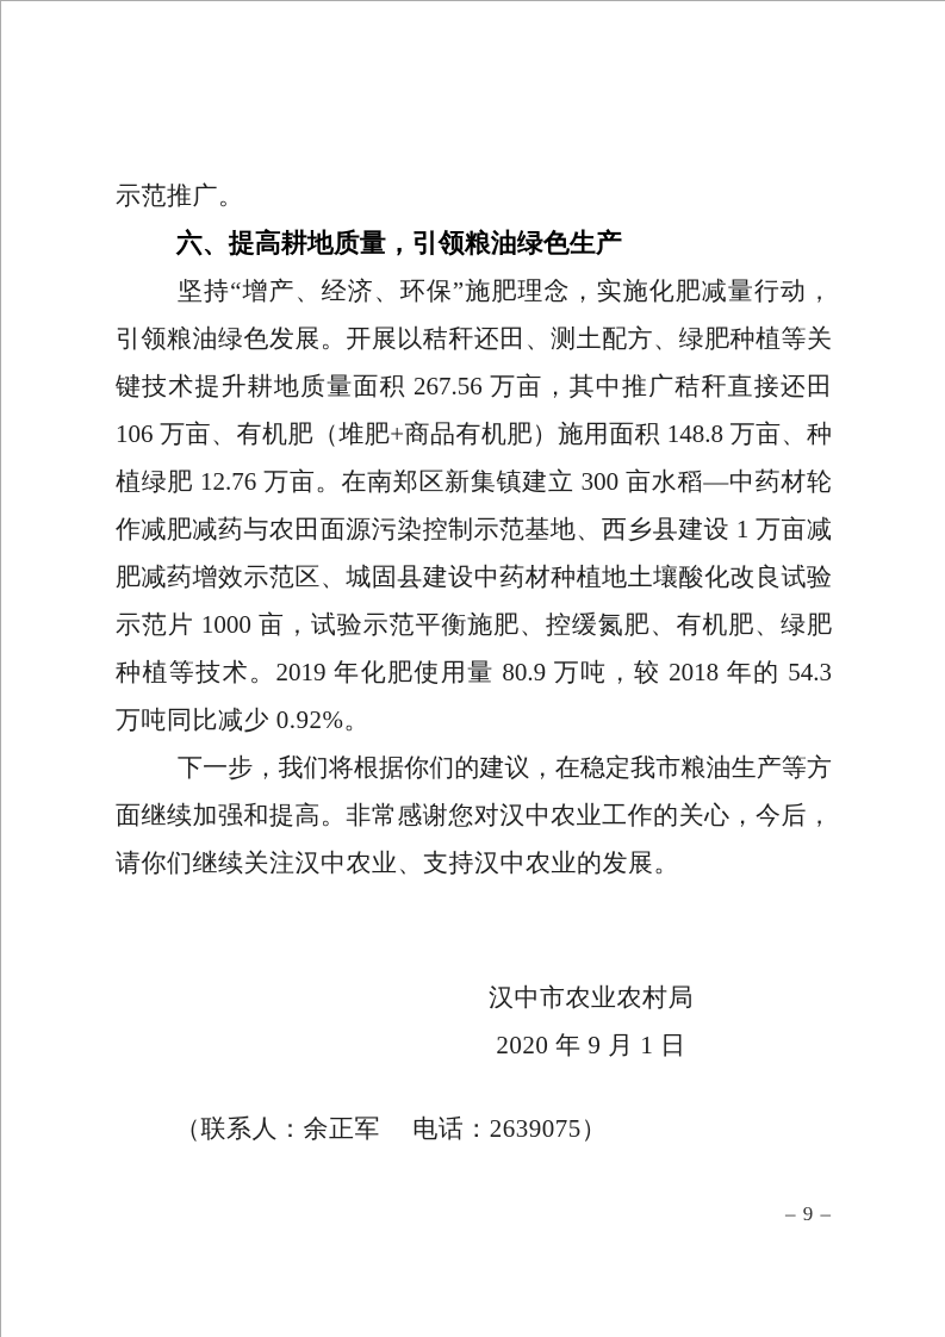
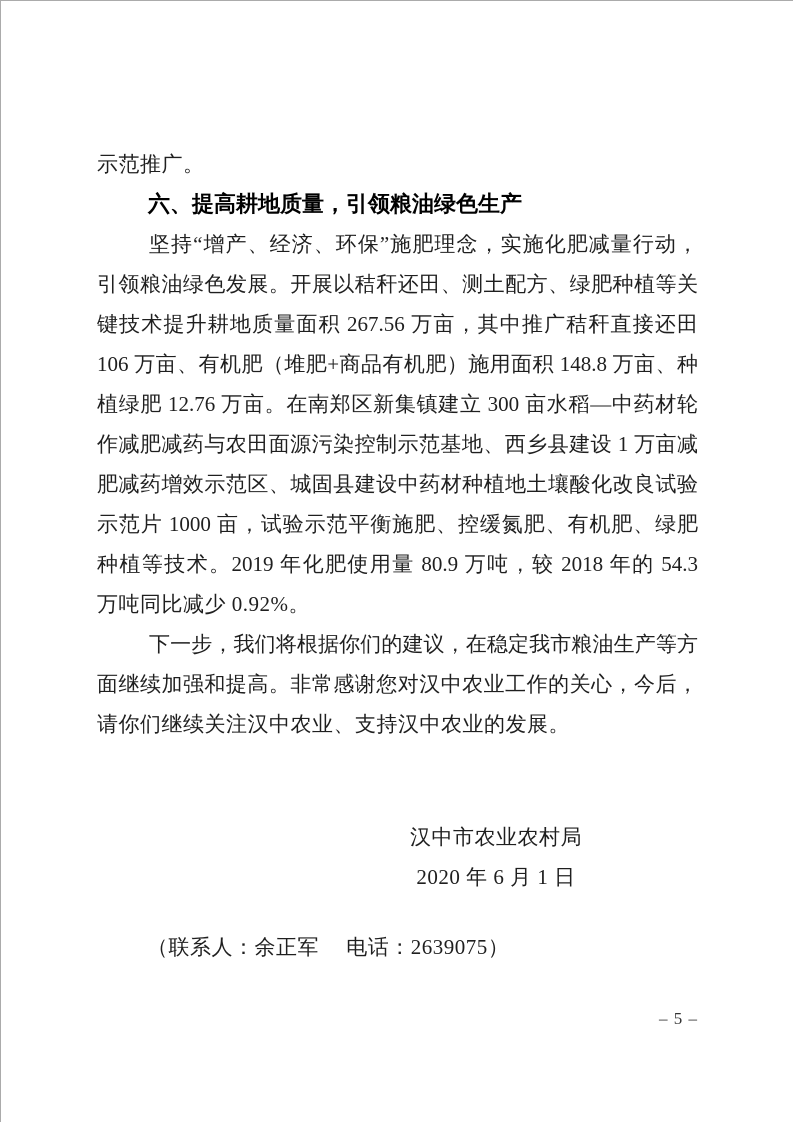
  示范推广。
  六、提高耕地质量，引领粮油绿色生产
  坚持“增产、经济、环保”施肥理念，实施化肥减量行动，
  引领粮油绿色发展。开展以秸秆还田、测土配方、绿肥种植等关
  键技术提升耕地质量面积 267.56 万亩，其中推广秸秆直接还田
  106 万亩、有机肥（堆肥+商品有机肥）施用面积 148.8 万亩、种
  植绿肥 12.76 万亩。在南郑区新集镇建立 300 亩水稻—中药材轮
  作减肥减药与农田面源污染控制示范基地、西乡县建设 1 万亩减
  肥减药增效示范区、城固县建设中药材种植地土壤酸化改良试验
  示范片 1000 亩，试验示范平衡施肥、控缓氮肥、有机肥、绿肥
  种植等技术。2019 年化肥使用量 80.9 万吨，较 2018 年的 54.3
  万吨同比减少 0.92%。
  下一步，我们将根据你们的建议，在稳定我市粮油生产等方
  面继续加强和提高。非常感谢您对汉中农业工作的关心，今后，
  请你们继续关注汉中农业、支持汉中农业的发展。
  汉中市农业农村局
- 2020 年 9 月 1 日
+ 2020 年 6 月 1 日
  （联系人：余正军 电话：2639075）
- – 9 –
+ – 5 –
